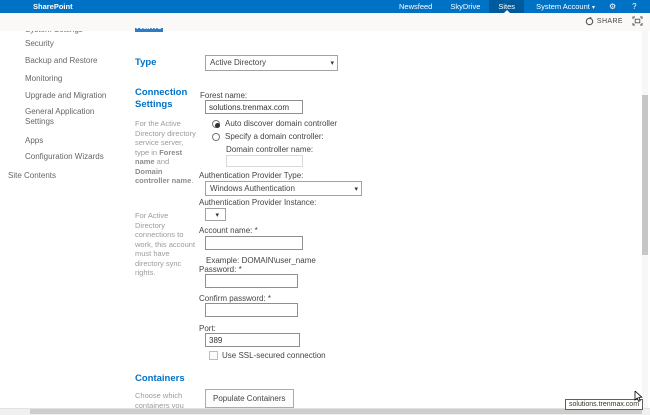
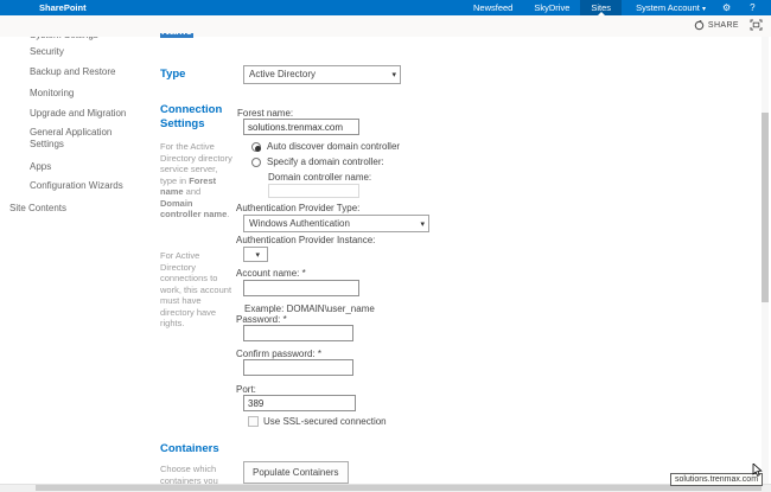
  SharePoint
  Newsfeed
  SkyDrive
  Sites
  System Account
  ⚙
  ?
  Security
  Backup and Restore
  Monitoring
  Upgrade and Migration
  General Application Settings
  Apps
  Configuration Wizards
  Site Contents
  Type
  Active Directory
  Connection Settings
  For the Active Directory directory service server, type in Forest name and Domain controller name.
- For Active Directory connections to work, this account must have directory sync rights.
+ For Active Directory connections to work, this account must have directory have rights.
  Forest name:
  solutions.trenmax.com
  Auto discover domain controller
  Specify a domain controller:
  Domain controller name:
  Authentication Provider Type:
  Windows Authentication
  Authentication Provider Instance:
  Account name: *
  Example: DOMAIN\user_name
  Password: *
  Confirm password: *
  Port:
  389
  Use SSL-secured connection
  Containers
  Choose which containers you
  Populate Containers
